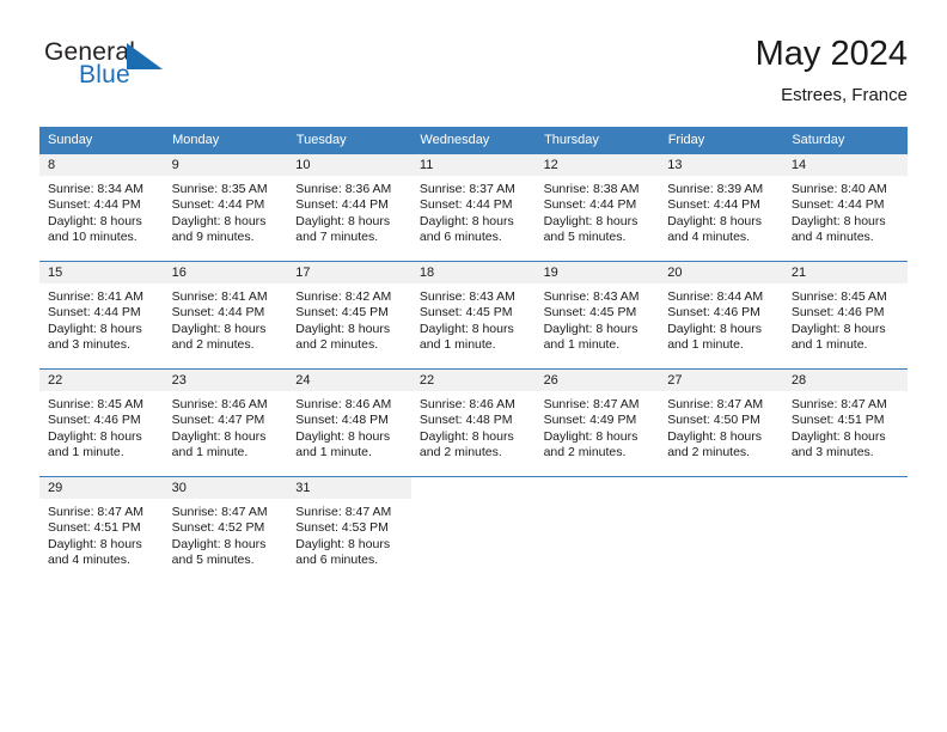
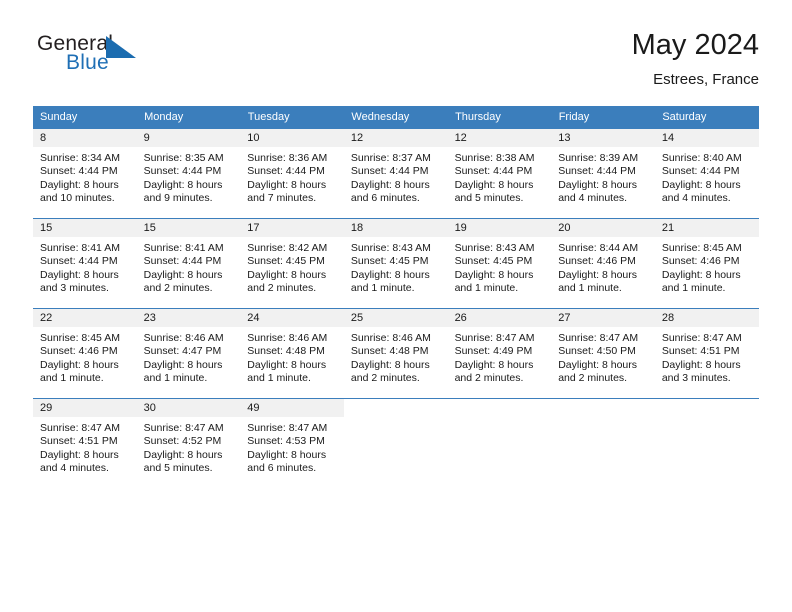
  Genera
  Blue
  May 2024
  Estrees, France
  Sunday	Monday	Tuesday	Wednesday	Thursday	Friday	Saturday
- 8Sunrise: 8:34 AMSunset: 4:44 PMDaylight: 8 hoursand 10 minutes.	9Sunrise: 8:35 AMSunset: 4:44 PMDaylight: 8 hoursand 9 minutes.	10Sunrise: 8:36 AMSunset: 4:44 PMDaylight: 8 hoursand 7 minutes.	11Sunrise: 8:37 AMSunset: 4:44 PMDaylight: 8 hoursand 6 minutes.	12Sunrise: 8:38 AMSunset: 4:44 PMDaylight: 8 hoursand 5 minutes.	13Sunrise: 8:39 AMSunset: 4:44 PMDaylight: 8 hoursand 4 minutes.	14Sunrise: 8:40 AMSunset: 4:44 PMDaylight: 8 hoursand 4 minutes.
+ 8Sunrise: 8:34 AMSunset: 4:44 PMDaylight: 8 hoursand 10 minutes.	9Sunrise: 8:35 AMSunset: 4:44 PMDaylight: 8 hoursand 9 minutes.	10Sunrise: 8:36 AMSunset: 4:44 PMDaylight: 8 hoursand 7 minutes.	12Sunrise: 8:37 AMSunset: 4:44 PMDaylight: 8 hoursand 6 minutes.	12Sunrise: 8:38 AMSunset: 4:44 PMDaylight: 8 hoursand 5 minutes.	13Sunrise: 8:39 AMSunset: 4:44 PMDaylight: 8 hoursand 4 minutes.	14Sunrise: 8:40 AMSunset: 4:44 PMDaylight: 8 hoursand 4 minutes.
- 15Sunrise: 8:41 AMSunset: 4:44 PMDaylight: 8 hoursand 3 minutes.	16Sunrise: 8:41 AMSunset: 4:44 PMDaylight: 8 hoursand 2 minutes.	17Sunrise: 8:42 AMSunset: 4:45 PMDaylight: 8 hoursand 2 minutes.	18Sunrise: 8:43 AMSunset: 4:45 PMDaylight: 8 hoursand 1 minute.	19Sunrise: 8:43 AMSunset: 4:45 PMDaylight: 8 hoursand 1 minute.	20Sunrise: 8:44 AMSunset: 4:46 PMDaylight: 8 hoursand 1 minute.	21Sunrise: 8:45 AMSunset: 4:46 PMDaylight: 8 hoursand 1 minute.
+ 15Sunrise: 8:41 AMSunset: 4:44 PMDaylight: 8 hoursand 3 minutes.	15Sunrise: 8:41 AMSunset: 4:44 PMDaylight: 8 hoursand 2 minutes.	17Sunrise: 8:42 AMSunset: 4:45 PMDaylight: 8 hoursand 2 minutes.	18Sunrise: 8:43 AMSunset: 4:45 PMDaylight: 8 hoursand 1 minute.	19Sunrise: 8:43 AMSunset: 4:45 PMDaylight: 8 hoursand 1 minute.	20Sunrise: 8:44 AMSunset: 4:46 PMDaylight: 8 hoursand 1 minute.	21Sunrise: 8:45 AMSunset: 4:46 PMDaylight: 8 hoursand 1 minute.
- 22Sunrise: 8:45 AMSunset: 4:46 PMDaylight: 8 hoursand 1 minute.	23Sunrise: 8:46 AMSunset: 4:47 PMDaylight: 8 hoursand 1 minute.	24Sunrise: 8:46 AMSunset: 4:48 PMDaylight: 8 hoursand 1 minute.	22Sunrise: 8:46 AMSunset: 4:48 PMDaylight: 8 hoursand 2 minutes.	26Sunrise: 8:47 AMSunset: 4:49 PMDaylight: 8 hoursand 2 minutes.	27Sunrise: 8:47 AMSunset: 4:50 PMDaylight: 8 hoursand 2 minutes.	28Sunrise: 8:47 AMSunset: 4:51 PMDaylight: 8 hoursand 3 minutes.
+ 22Sunrise: 8:45 AMSunset: 4:46 PMDaylight: 8 hoursand 1 minute.	23Sunrise: 8:46 AMSunset: 4:47 PMDaylight: 8 hoursand 1 minute.	24Sunrise: 8:46 AMSunset: 4:48 PMDaylight: 8 hoursand 1 minute.	25Sunrise: 8:46 AMSunset: 4:48 PMDaylight: 8 hoursand 2 minutes.	26Sunrise: 8:47 AMSunset: 4:49 PMDaylight: 8 hoursand 2 minutes.	27Sunrise: 8:47 AMSunset: 4:50 PMDaylight: 8 hoursand 2 minutes.	28Sunrise: 8:47 AMSunset: 4:51 PMDaylight: 8 hoursand 3 minutes.
- 29Sunrise: 8:47 AMSunset: 4:51 PMDaylight: 8 hoursand 4 minutes.	30Sunrise: 8:47 AMSunset: 4:52 PMDaylight: 8 hoursand 5 minutes.	31Sunrise: 8:47 AMSunset: 4:53 PMDaylight: 8 hoursand 6 minutes.
+ 29Sunrise: 8:47 AMSunset: 4:51 PMDaylight: 8 hoursand 4 minutes.	30Sunrise: 8:47 AMSunset: 4:52 PMDaylight: 8 hoursand 5 minutes.	49Sunrise: 8:47 AMSunset: 4:53 PMDaylight: 8 hoursand 6 minutes.
